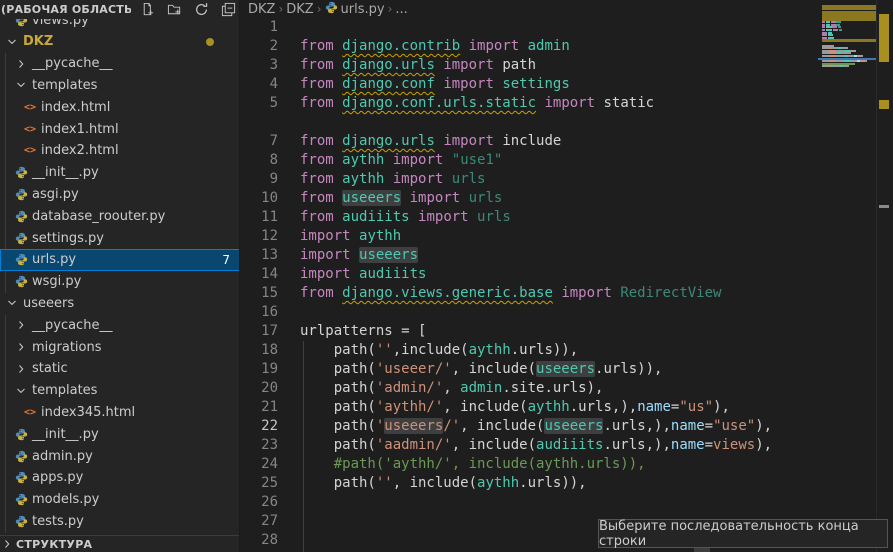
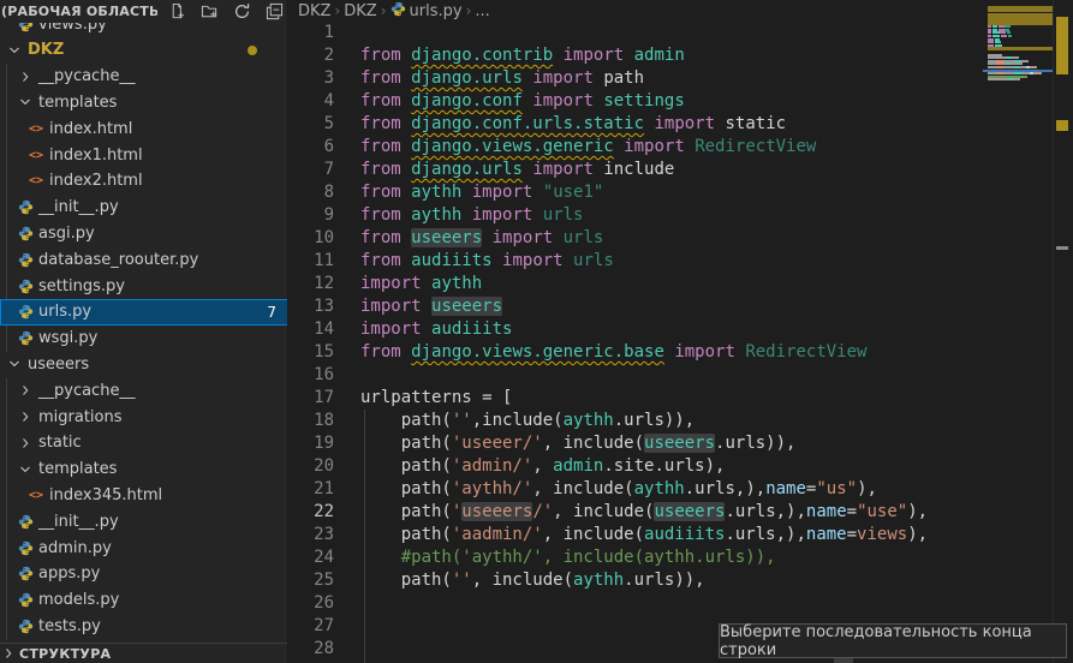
  views.py
  DKZ
  __pycache__
  templates
  <>
  index.html
  <>
  index1.html
  <>
  index2.html
  __init__.py
  asgi.py
  database_roouter.py
  settings.py
  urls.py
  7
  wsgi.py
  useeers
  __pycache__
  migrations
  static
  templates
  <>
  index345.html
  __init__.py
  admin.py
  apps.py
  models.py
  tests.py
  (РАБОЧАЯ ОБЛАСТЬ
  СТРУКТУРА
  DKZ
  ›
  DKZ
  ›
  urls.py
  ›
  ...
  1
  2
  from django.contrib import admin
  3
  from django.urls import path
  4
  from django.conf import settings
  5
  from django.conf.urls.static import static
+ 6
+ from django.views.generic import RedirectView
  7
  from django.urls import include
  8
  from aythh import "use1"
  9
  from aythh import urls
  10
  from useeers import urls
  11
  from audiiits import urls
  12
  import aythh
  13
  import useeers
  14
  import audiiits
  15
  from django.views.generic.base import RedirectView
  16
  17
  urlpatterns = [
  18
  path('',include(aythh.urls)),
  19
  path('useeer/', include(useeers.urls)),
  20
  path('admin/', admin.site.urls),
  21
  path('aythh/', include(aythh.urls,),name="us"),
  22
  path('useeers/', include(useeers.urls,),name="use"),
  23
  path('aadmin/', include(audiiits.urls,),name=views),
  24
  #path('aythh/', include(aythh.urls)),
  25
  path('', include(aythh.urls)),
  26
  27
  28
  Выберите последовательность конца строки
